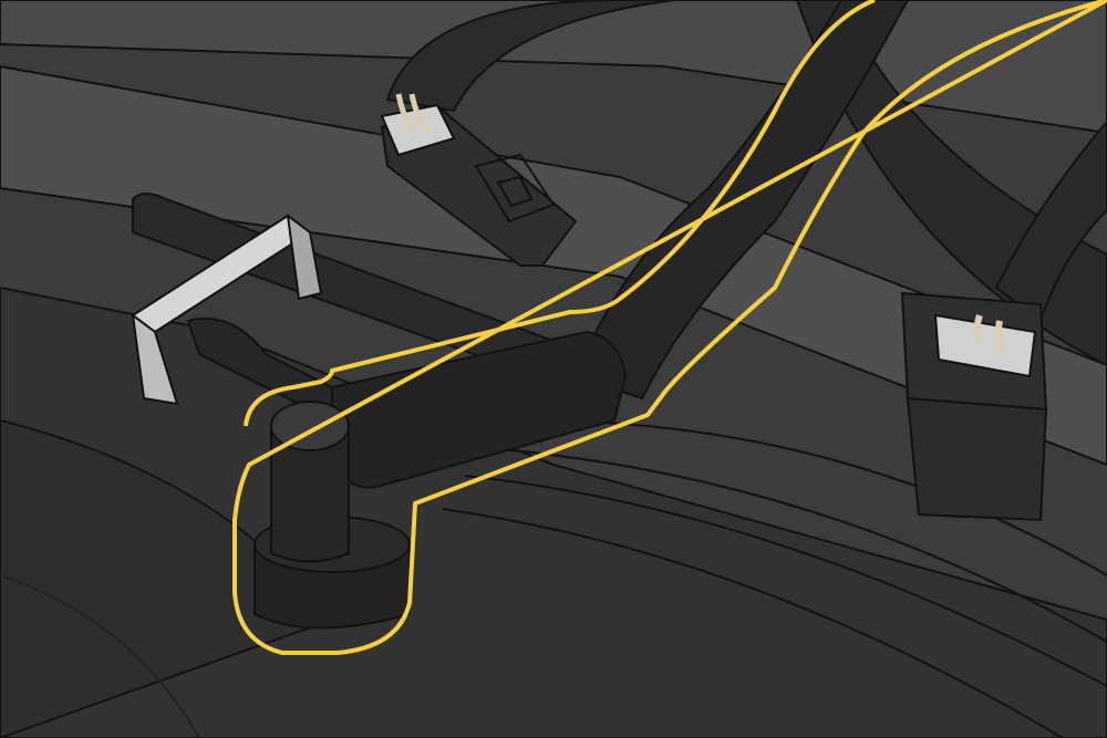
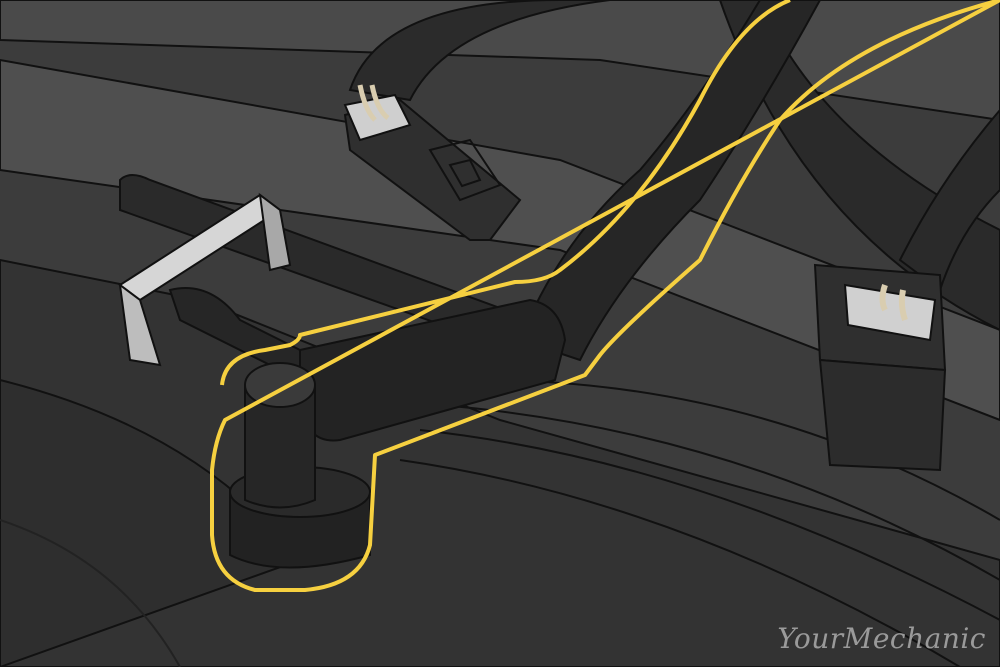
+ YourMechanic
